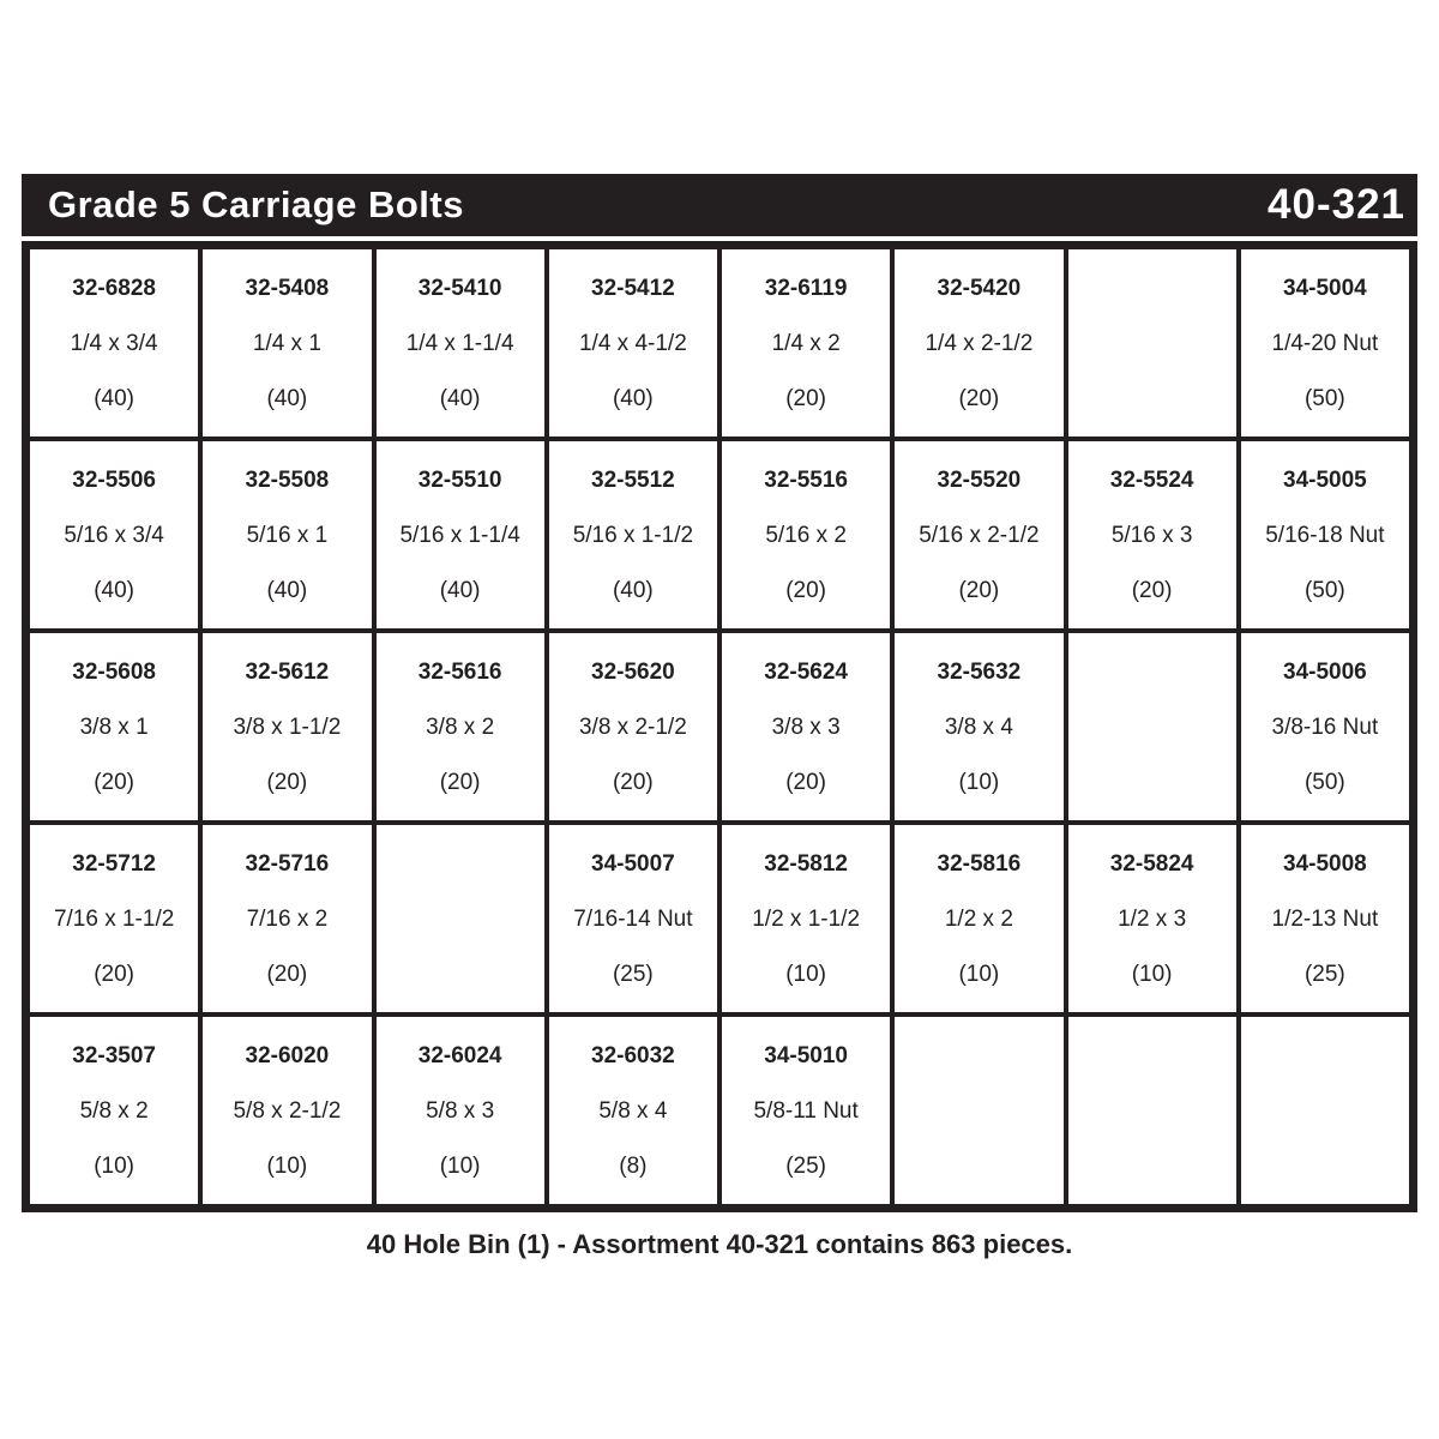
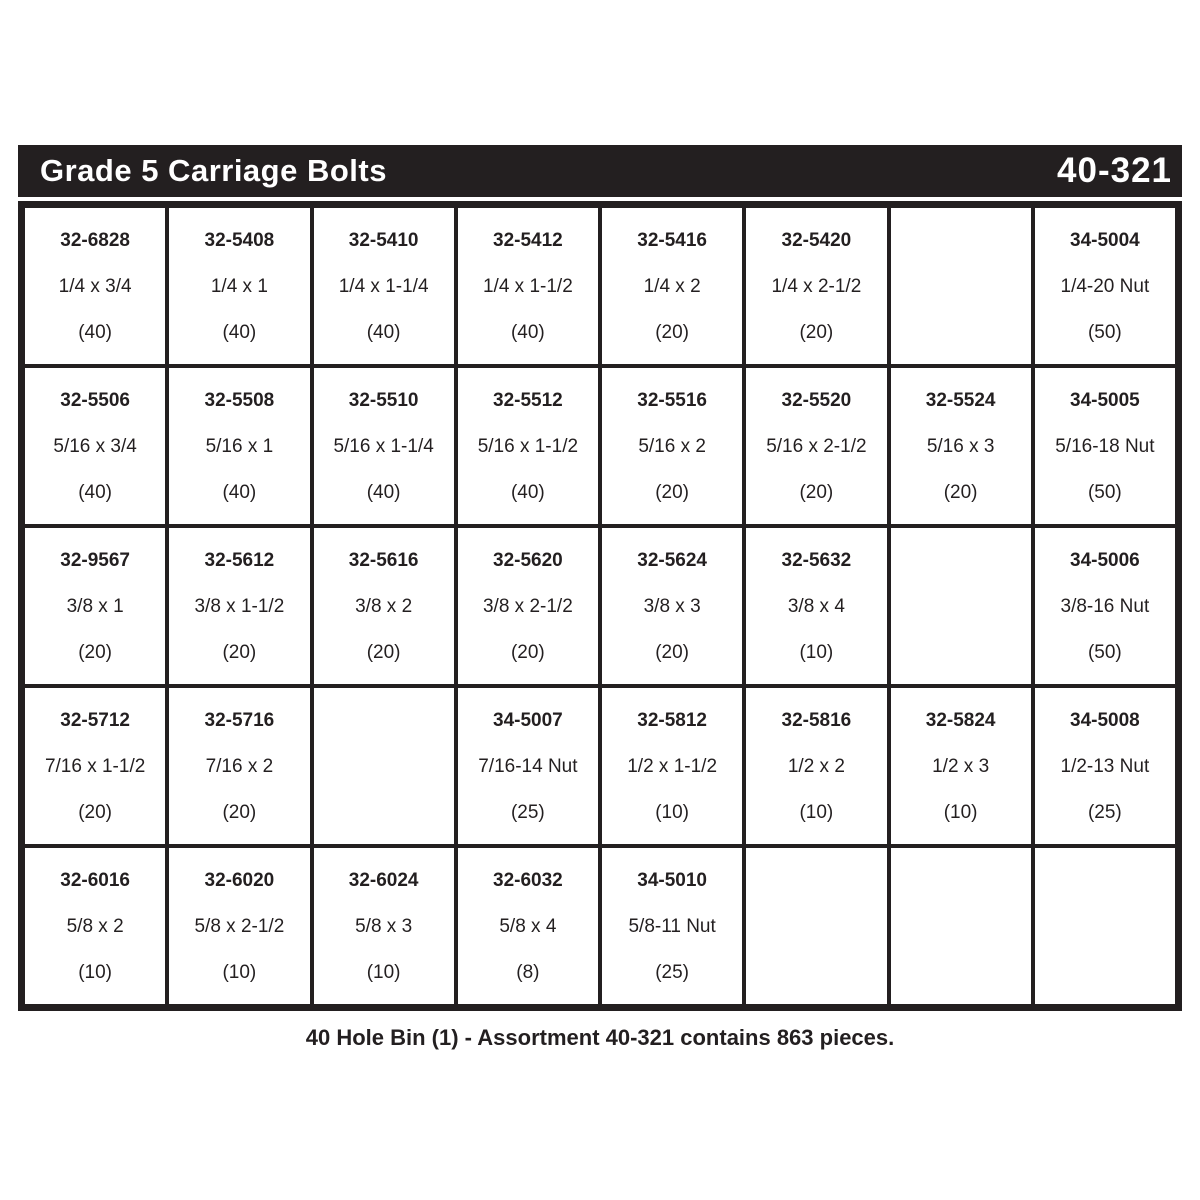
  Grade 5 Carriage Bolts
  40-321
  32-6828
  1/4 x 3/4
  (40)
  32-5408
  1/4 x 1
  (40)
  32-5410
  1/4 x 1-1/4
  (40)
  32-5412
- 1/4 x 4-1/2
+ 1/4 x 1-1/2
  (40)
- 32-6119
+ 32-5416
  1/4 x 2
  (20)
  32-5420
  1/4 x 2-1/2
  (20)
  34-5004
  1/4-20 Nut
  (50)
  32-5506
  5/16 x 3/4
  (40)
  32-5508
  5/16 x 1
  (40)
  32-5510
  5/16 x 1-1/4
  (40)
  32-5512
  5/16 x 1-1/2
  (40)
  32-5516
  5/16 x 2
  (20)
  32-5520
  5/16 x 2-1/2
  (20)
  32-5524
  5/16 x 3
  (20)
  34-5005
  5/16-18 Nut
  (50)
- 32-5608
+ 32-9567
  3/8 x 1
  (20)
  32-5612
  3/8 x 1-1/2
  (20)
  32-5616
  3/8 x 2
  (20)
  32-5620
  3/8 x 2-1/2
  (20)
  32-5624
  3/8 x 3
  (20)
  32-5632
  3/8 x 4
  (10)
  34-5006
  3/8-16 Nut
  (50)
  32-5712
  7/16 x 1-1/2
  (20)
  32-5716
  7/16 x 2
  (20)
  34-5007
  7/16-14 Nut
  (25)
  32-5812
  1/2 x 1-1/2
  (10)
  32-5816
  1/2 x 2
  (10)
  32-5824
  1/2 x 3
  (10)
  34-5008
  1/2-13 Nut
  (25)
- 32-3507
+ 32-6016
  5/8 x 2
  (10)
  32-6020
  5/8 x 2-1/2
  (10)
  32-6024
  5/8 x 3
  (10)
  32-6032
  5/8 x 4
  (8)
  34-5010
  5/8-11 Nut
  (25)
  40 Hole Bin (1) - Assortment 40-321 contains 863 pieces.
